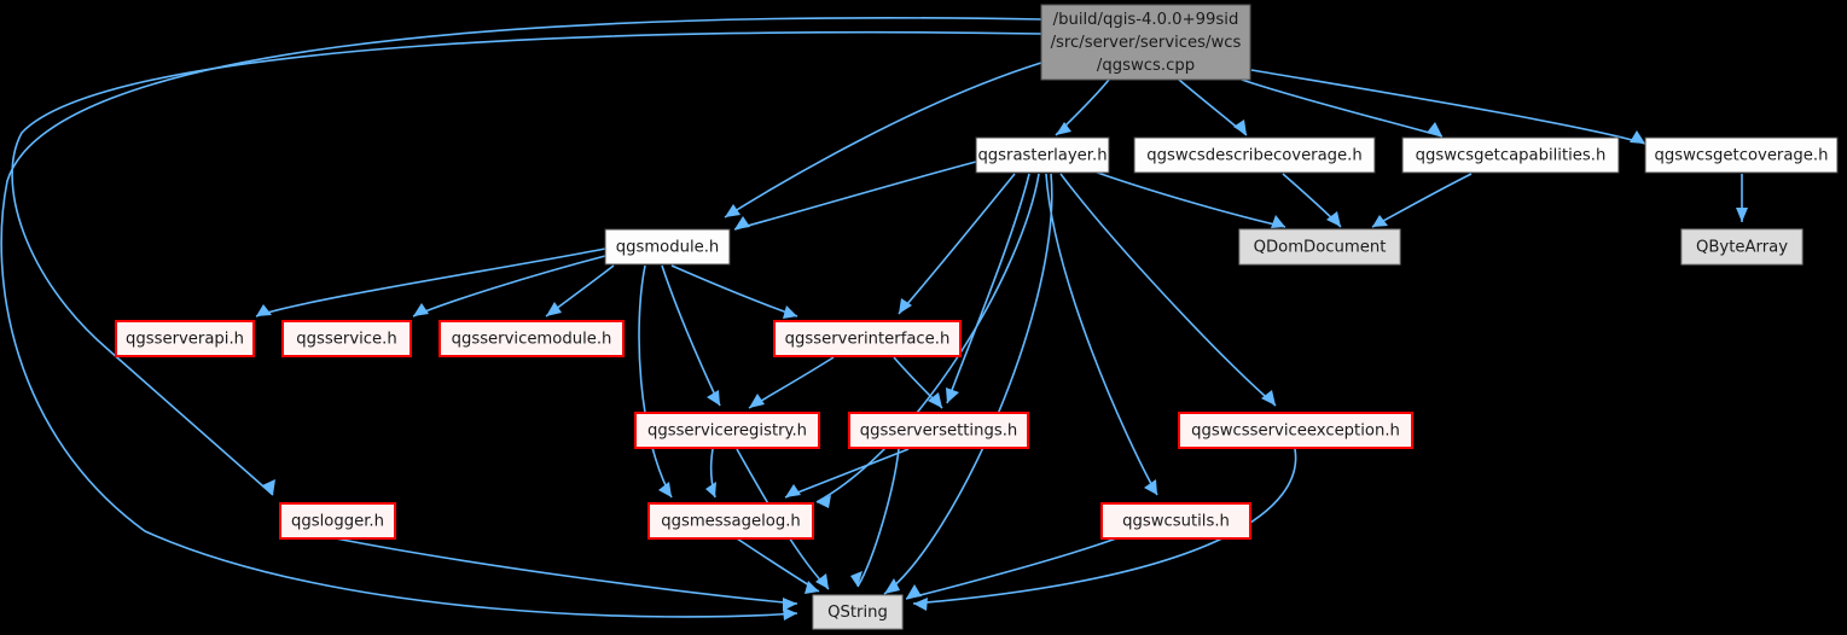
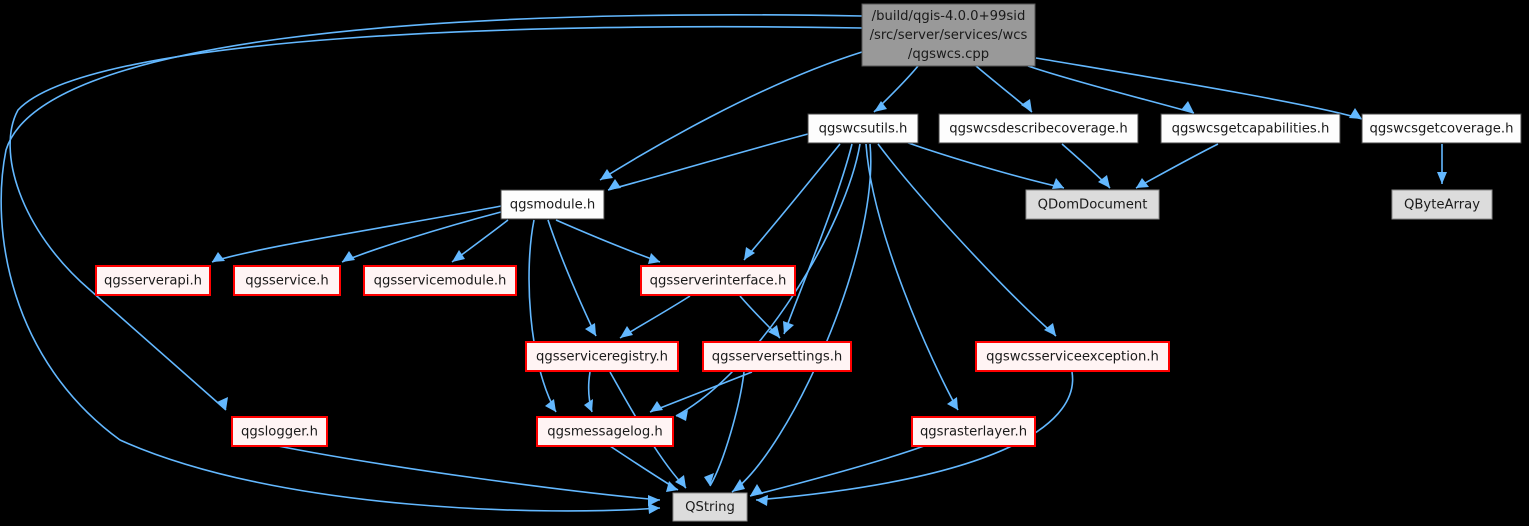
  /build/qgis-4.0.0+99sid /src/server/services/wcs /qgswcs.cpp
- qgsrasterlayer.h
+ qgswcsutils.h
  qgswcsdescribecoverage.h
  qgswcsgetcapabilities.h
  qgswcsgetcoverage.h
  qgsmodule.h
  QDomDocument
  QByteArray
  qgsserverapi.h
  qgsservice.h
  qgsservicemodule.h
  qgsserverinterface.h
  qgsserviceregistry.h
  qgsserversettings.h
  qgswcsserviceexception.h
  qgslogger.h
  qgsmessagelog.h
- qgswcsutils.h
+ qgsrasterlayer.h
  QString
